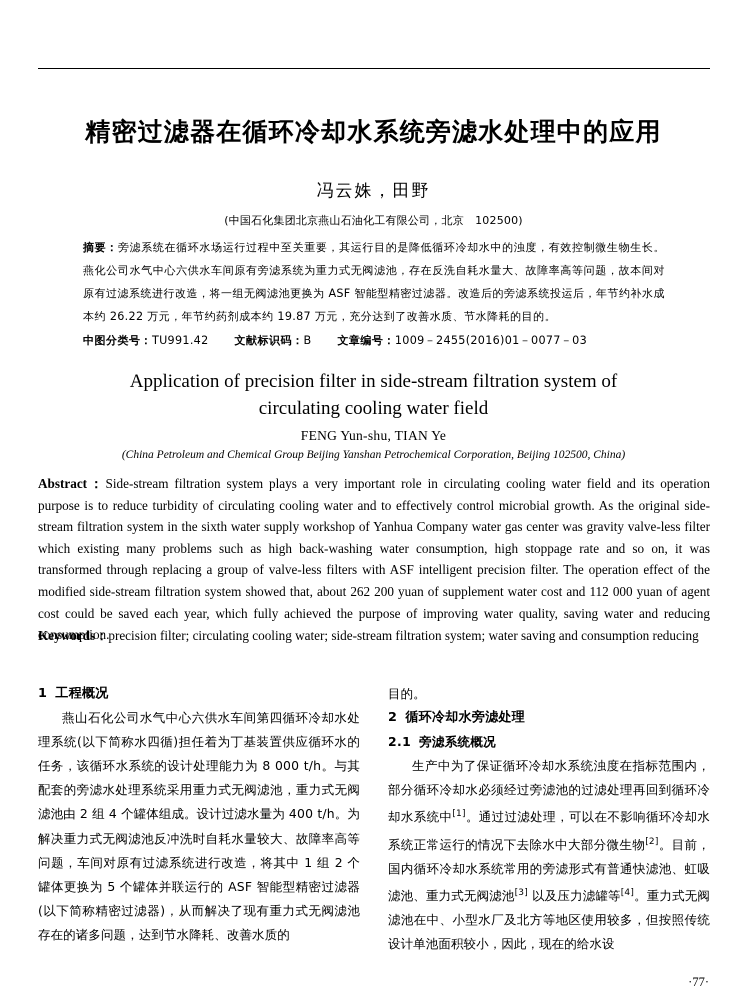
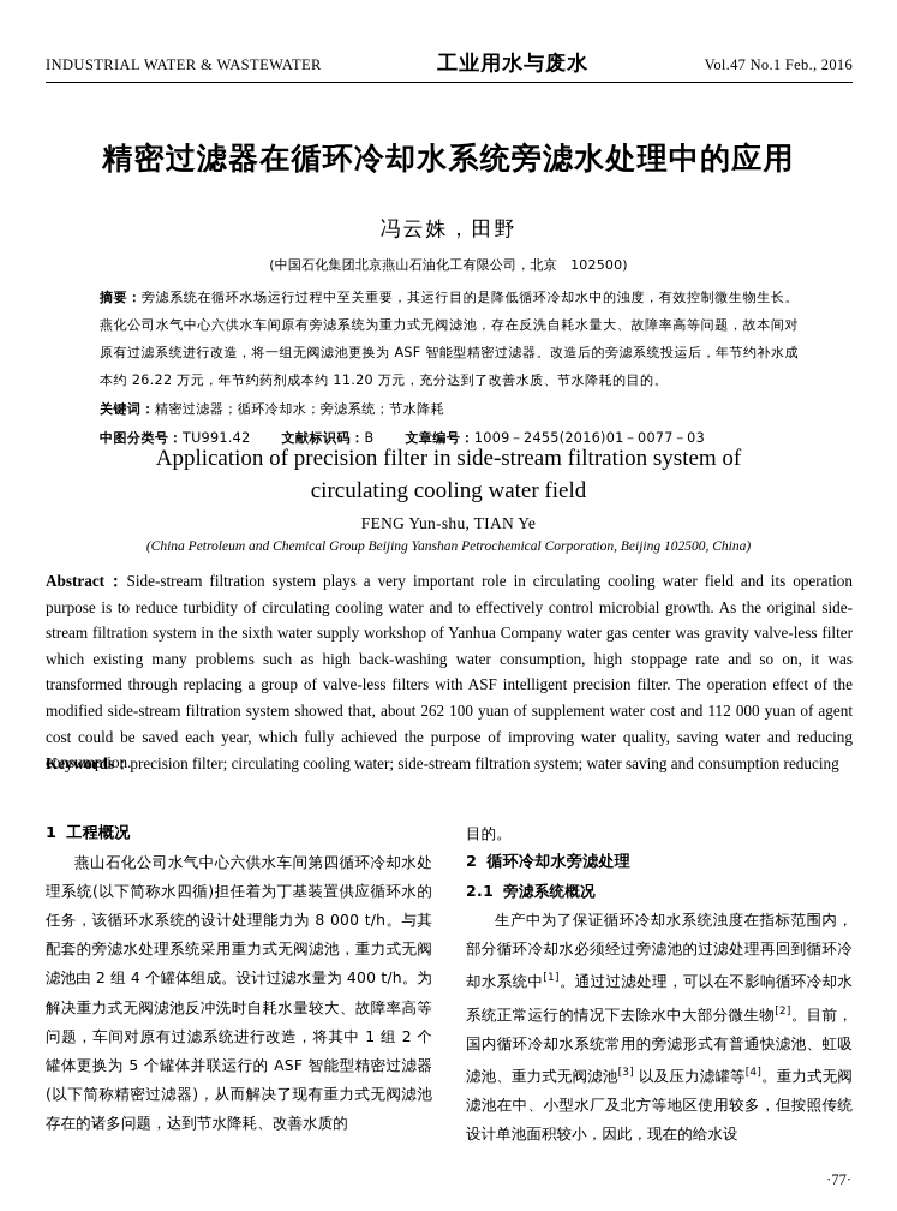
+ INDUSTRIAL WATER & WASTEWATER
+ 工业用水与废水
+ Vol.47 No.1 Feb., 2016
  精密过滤器在循环冷却水系统旁滤水处理中的应用
  冯云姝，田野
  (中国石化集团北京燕山石油化工有限公司，北京 102500)
- 摘要：旁滤系统在循环水场运行过程中至关重要，其运行目的是降低循环冷却水中的浊度，有效控制微生物生长。燕化公司水气中心六供水车间原有旁滤系统为重力式无阀滤池，存在反洗自耗水量大、故障率高等问题，故本间对原有过滤系统进行改造，将一组无阀滤池更换为 ASF 智能型精密过滤器。改造后的旁滤系统投运后，年节约补水成本约 26.22 万元，年节约药剂成本约 19.87 万元，充分达到了改善水质、节水降耗的目的。
+ 摘要：旁滤系统在循环水场运行过程中至关重要，其运行目的是降低循环冷却水中的浊度，有效控制微生物生长。燕化公司水气中心六供水车间原有旁滤系统为重力式无阀滤池，存在反洗自耗水量大、故障率高等问题，故本间对原有过滤系统进行改造，将一组无阀滤池更换为 ASF 智能型精密过滤器。改造后的旁滤系统投运后，年节约补水成本约 26.22 万元，年节约药剂成本约 11.20 万元，充分达到了改善水质、节水降耗的目的。
+ 关键词：精密过滤器；循环冷却水；旁滤系统；节水降耗
  中图分类号：TU991.42 文献标识码：B 文章编号：1009－2455(2016)01－0077－03
  Application of precision filter in side-stream filtration system of
  circulating cooling water field
  FENG Yun-shu, TIAN Ye
  (China Petroleum and Chemical Group Beijing Yanshan Petrochemical Corporation, Beijing 102500, China)
- Abstract：Side-stream filtration system plays a very important role in circulating cooling water field and its operation purpose is to reduce turbidity of circulating cooling water and to effectively control microbial growth. As the original side-stream filtration system in the sixth water supply workshop of Yanhua Company water gas center was gravity valve-less filter which existing many problems such as high back-washing water consumption, high stoppage rate and so on, it was transformed through replacing a group of valve-less filters with ASF intelligent precision filter. The operation effect of the modified side-stream filtration system showed that, about 262 200 yuan of supplement water cost and 112 000 yuan of agent cost could be saved each year, which fully achieved the purpose of improving water quality, saving water and reducing consumption.
+ Abstract：Side-stream filtration system plays a very important role in circulating cooling water field and its operation purpose is to reduce turbidity of circulating cooling water and to effectively control microbial growth. As the original side-stream filtration system in the sixth water supply workshop of Yanhua Company water gas center was gravity valve-less filter which existing many problems such as high back-washing water consumption, high stoppage rate and so on, it was transformed through replacing a group of valve-less filters with ASF intelligent precision filter. The operation effect of the modified side-stream filtration system showed that, about 262 100 yuan of supplement water cost and 112 000 yuan of agent cost could be saved each year, which fully achieved the purpose of improving water quality, saving water and reducing consumption.
  Keywords：precision filter; circulating cooling water; side-stream filtration system; water saving and consumption reducing
  1 工程概况
  燕山石化公司水气中心六供水车间第四循环冷却水处理系统(以下简称水四循)担任着为丁基装置供应循环水的任务，该循环水系统的设计处理能力为 8 000 t/h。与其配套的旁滤水处理系统采用重力式无阀滤池，重力式无阀滤池由 2 组 4 个罐体组成。设计过滤水量为 400 t/h。为解决重力式无阀滤池反冲洗时自耗水量较大、故障率高等问题，车间对原有过滤系统进行改造，将其中 1 组 2 个罐体更换为 5 个罐体并联运行的 ASF 智能型精密过滤器(以下简称精密过滤器)，从而解决了现有重力式无阀滤池存在的诸多问题，达到节水降耗、改善水质的
  目的。
  2 循环冷却水旁滤处理
  2.1 旁滤系统概况
  生产中为了保证循环冷却水系统浊度在指标范围内，部分循环冷却水必须经过旁滤池的过滤处理再回到循环冷却水系统中[1]。通过过滤处理，可以在不影响循环冷却水系统正常运行的情况下去除水中大部分微生物[2]。目前，国内循环冷却水系统常用的旁滤形式有普通快滤池、虹吸滤池、重力式无阀滤池[3] 以及压力滤罐等[4]。重力式无阀滤池在中、小型水厂及北方等地区使用较多，但按照传统设计单池面积较小，因此，现在的给水设
  ·77·
